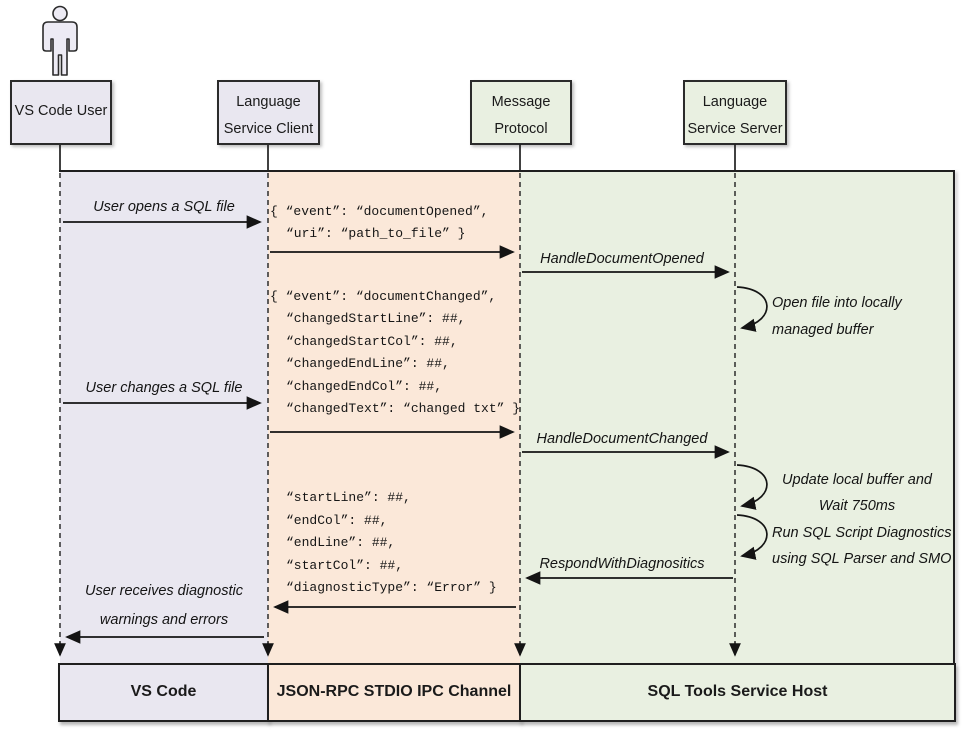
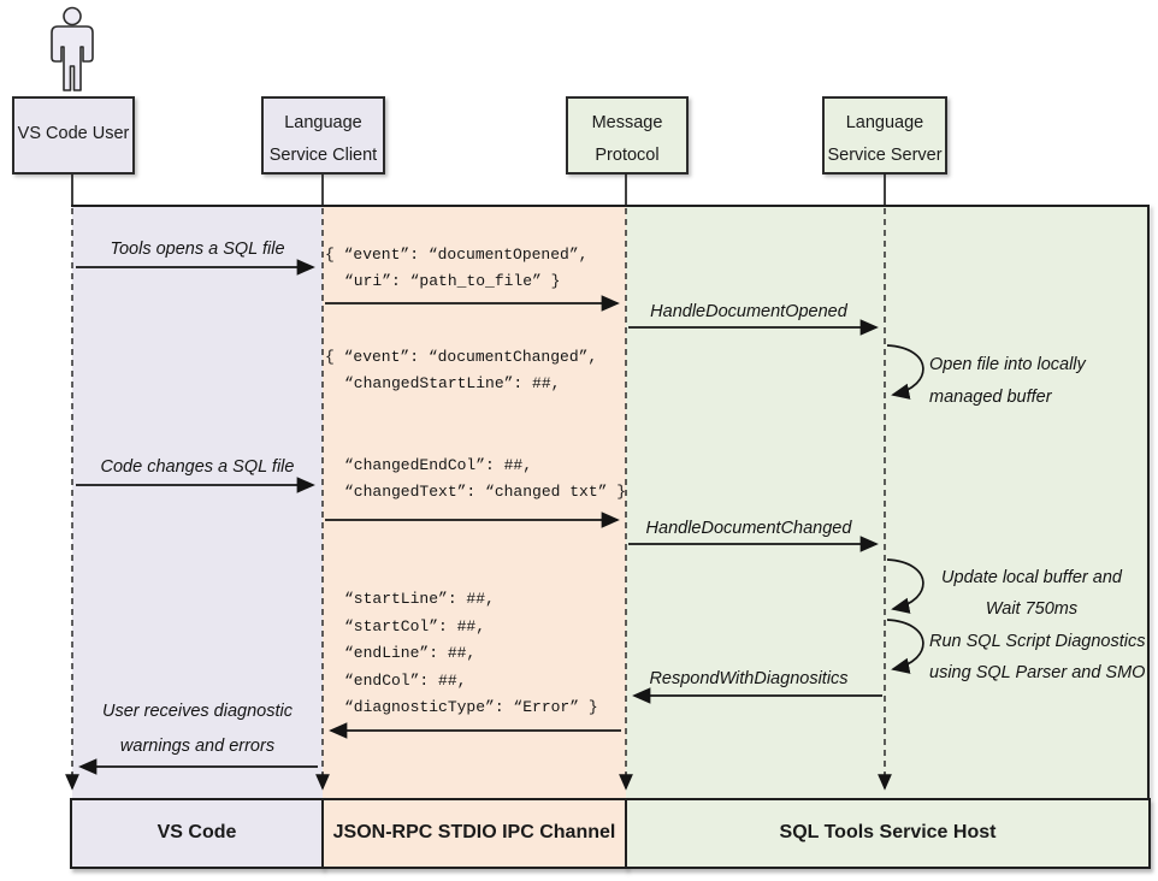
  VS Code User
  Language
  Service Client
  Message
  Protocol
  Language
  Service Server
  VS Code
  JSON-RPC STDIO IPC Channel
  SQL Tools Service Host
- User opens a SQL file
+ Tools opens a SQL file
- User changes a SQL file
+ Code changes a SQL file
  User receives diagnostic
  warnings and errors
  HandleDocumentOpened
  HandleDocumentChanged
  RespondWithDiagnositics
  Open file into locally
  managed buffer
  Update local buffer and
  Wait 750ms
  Run SQL Script Diagnostics
  using SQL Parser and SMO
  { “event”: “documentOpened”,
  “uri”: “path_to_file” }
  { “event”: “documentChanged”,
  “changedStartLine”: ##,
- “changedStartCol”: ##,
- “changedEndLine”: ##,
  “changedEndCol”: ##,
  “changedText”: “changed txt” }
  “startLine”: ##,
- “endCol”: ##,
+ “startCol”: ##,
  “endLine”: ##,
- “startCol”: ##,
+ “endCol”: ##,
  “diagnosticType”: “Error” }
